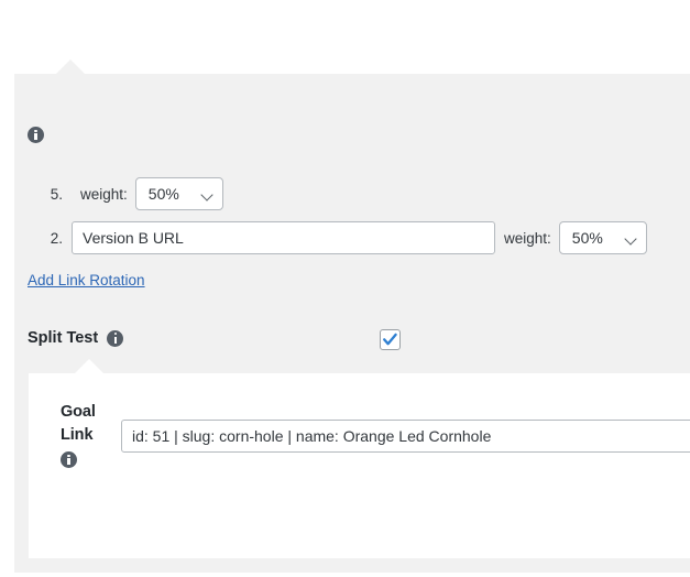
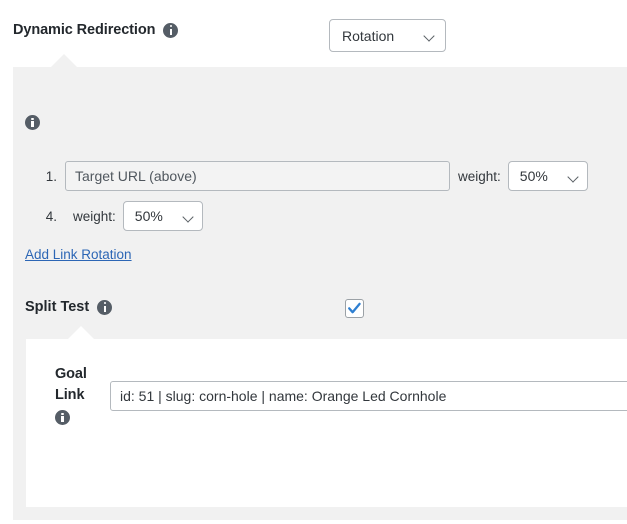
+ Dynamic Redirection
+ Rotation
- 5.
+ 1.
+ Target URL (above)
  weight:
  50%
- 2.
+ 4.
- Version B URL
  weight:
  50%
  Add Link Rotation
  Split Test
  Goal
  Link
  id: 51 | slug: corn-hole | name: Orange Led Cornhole
